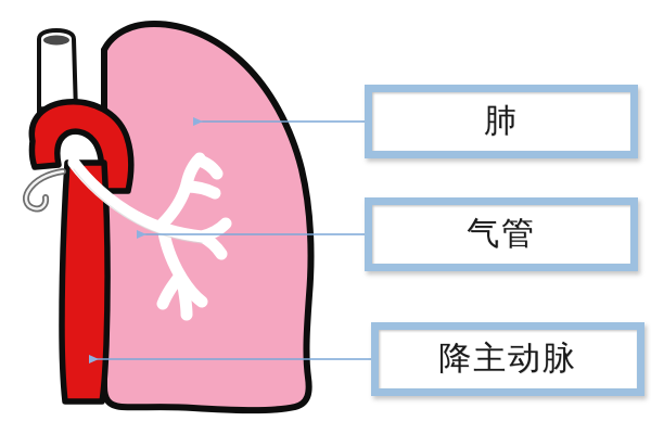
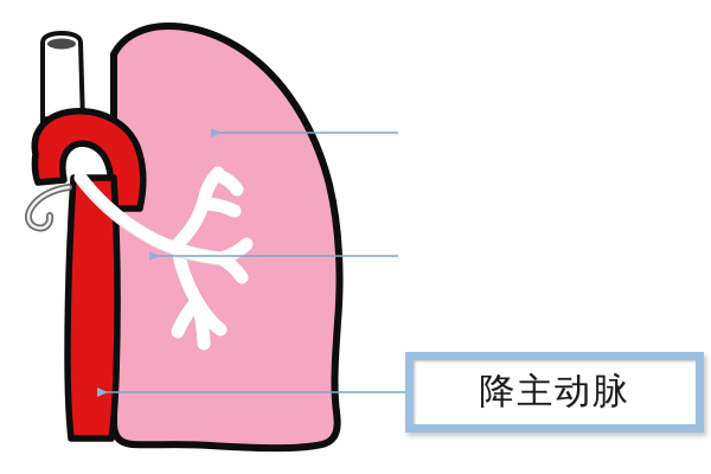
- 肺
- 气管
  降主动脉
